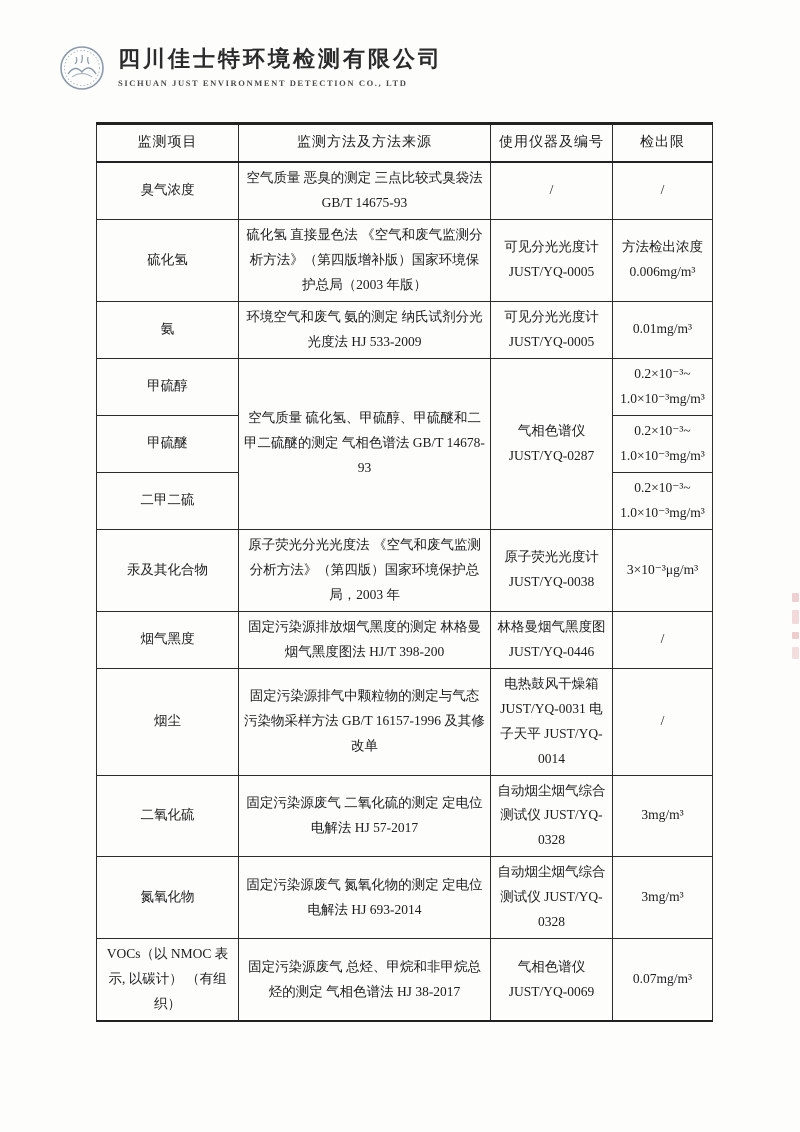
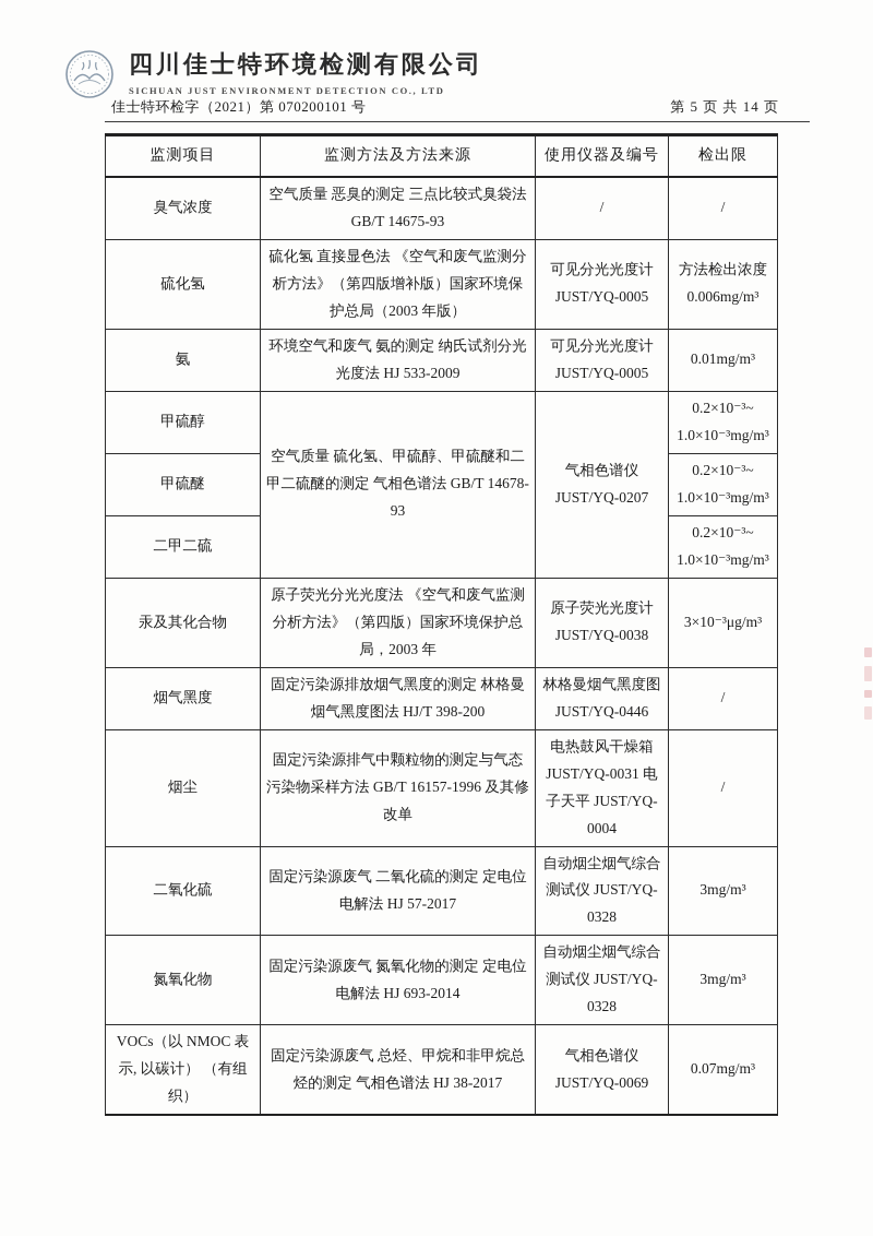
  四川佳士特环境检测有限公司
  SICHUAN JUST ENVIRONMENT DETECTION CO., LTD
+ 佳士特环检字（2021）第 070200101 号
+ 第 5 页 共 14 页
  监测项目	监测方法及方法来源	使用仪器及编号	检出限
  臭气浓度	空气质量 恶臭的测定 三点比较式臭袋法 GB/T 14675-93	/	/
  硫化氢	硫化氢 直接显色法 《空气和废气监测分析方法》（第四版增补版）国家环境保护总局（2003 年版）	可见分光光度计 JUST/YQ-0005	方法检出浓度 0.006mg/m³
  氨	环境空气和废气 氨的测定 纳氏试剂分光光度法 HJ 533-2009	可见分光光度计 JUST/YQ-0005	0.01mg/m³
- 甲硫醇	空气质量 硫化氢、甲硫醇、甲硫醚和二甲二硫醚的测定 气相色谱法 GB/T 14678-93	气相色谱仪 JUST/YQ-0287	0.2×10⁻³~ 1.0×10⁻³mg/m³
+ 甲硫醇	空气质量 硫化氢、甲硫醇、甲硫醚和二甲二硫醚的测定 气相色谱法 GB/T 14678-93	气相色谱仪 JUST/YQ-0207	0.2×10⁻³~ 1.0×10⁻³mg/m³
  甲硫醚	0.2×10⁻³~ 1.0×10⁻³mg/m³
  二甲二硫	0.2×10⁻³~ 1.0×10⁻³mg/m³
  汞及其化合物	原子荧光分光光度法 《空气和废气监测分析方法》（第四版）国家环境保护总局，2003 年	原子荧光光度计 JUST/YQ-0038	3×10⁻³μg/m³
  烟气黑度	固定污染源排放烟气黑度的测定 林格曼烟气黑度图法 HJ/T 398-200	林格曼烟气黑度图 JUST/YQ-0446	/
- 烟尘	固定污染源排气中颗粒物的测定与气态污染物采样方法 GB/T 16157-1996 及其修改单	电热鼓风干燥箱 JUST/YQ-0031 电子天平 JUST/YQ-0014	/
+ 烟尘	固定污染源排气中颗粒物的测定与气态污染物采样方法 GB/T 16157-1996 及其修改单	电热鼓风干燥箱 JUST/YQ-0031 电子天平 JUST/YQ-0004	/
  二氧化硫	固定污染源废气 二氧化硫的测定 定电位电解法 HJ 57-2017	自动烟尘烟气综合测试仪 JUST/YQ-0328	3mg/m³
  氮氧化物	固定污染源废气 氮氧化物的测定 定电位电解法 HJ 693-2014	自动烟尘烟气综合测试仪 JUST/YQ-0328	3mg/m³
  VOCs（以 NMOC 表示, 以碳计） （有组织）	固定污染源废气 总烃、甲烷和非甲烷总烃的测定 气相色谱法 HJ 38-2017	气相色谱仪 JUST/YQ-0069	0.07mg/m³
